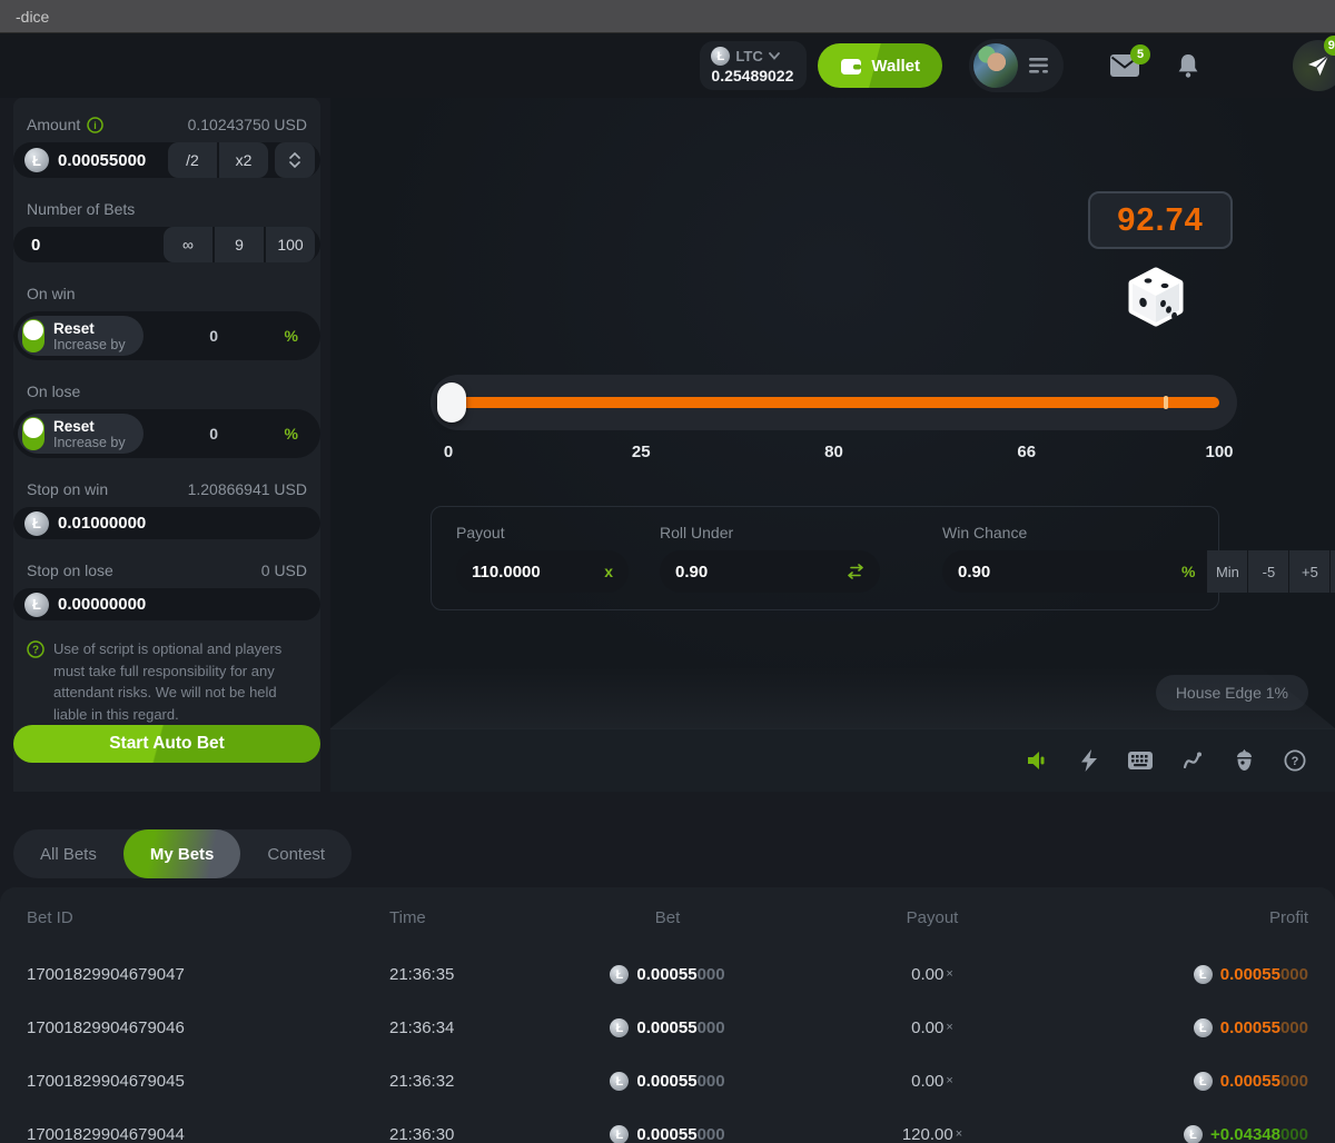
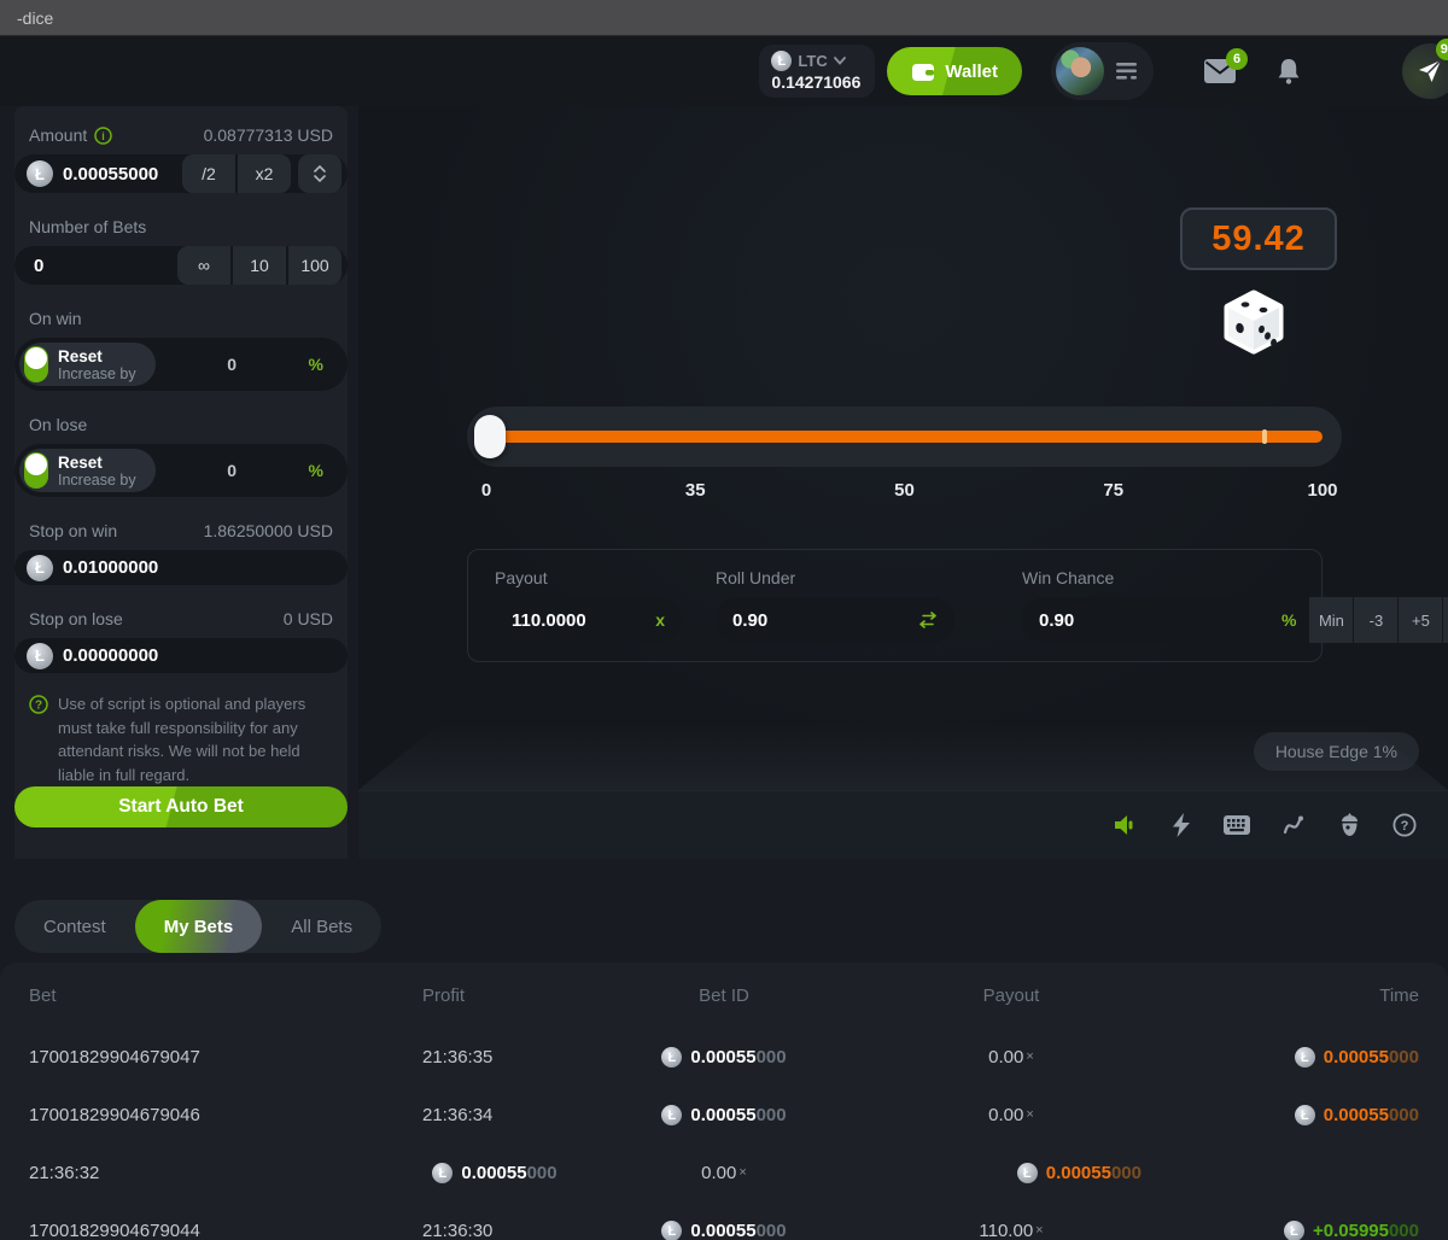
  -dice
  Ł
  LTC
- 0.25489022
+ 0.14271066
  Wallet
- 5
+ 6
  Amount
  i
- 0.10243750 USD
+ 0.08777313 USD
  Ł
  0.00055000
  /2
  x2
  Number of Bets
  0
  ∞
- 9
+ 10
  100
  On win
  Reset
  Increase by
  0
  %
  On lose
  Reset
  Increase by
  0
  %
  Stop on win
- 1.20866941 USD
+ 1.86250000 USD
  Ł
  0.01000000
  Stop on lose
  0 USD
  Ł
  0.00000000
  ?
- Use of script is optional and players must take full responsibility for any attendant risks. We will not be held liable in this regard.
+ Use of script is optional and players must take full responsibility for any attendant risks. We will not be held liable in full regard.
  Start Auto Bet
- 92.74
+ 59.42
  0
- 25
+ 35
- 80
+ 50
- 66
+ 75
  100
  Payout
  110.0000
  x
  Roll Under
  0.90
  Win Chance
  0.90
  %
  Min
- -5
+ -3
  +5
  ?
- All Bets
+ Contest
  My Bets
- Contest
+ All Bets
- Bet ID
+ Bet
- Time
+ Profit
- Bet
+ Bet ID
  Payout
- Profit
+ Time
  17001829904679047
  21:36:35
  Ł
  0.00055000
  0.00 ×
  Ł
  0.00055000
  17001829904679046
  21:36:34
  Ł
  0.00055000
  0.00 ×
  Ł
  0.00055000
- 17001829904679045
  21:36:32
  Ł
  0.00055000
  0.00 ×
  Ł
  0.00055000
  17001829904679044
  21:36:30
  Ł
  0.00055000
- 120.00 ×
+ 110.00 ×
  Ł
- +0.04348000
+ +0.05995000
